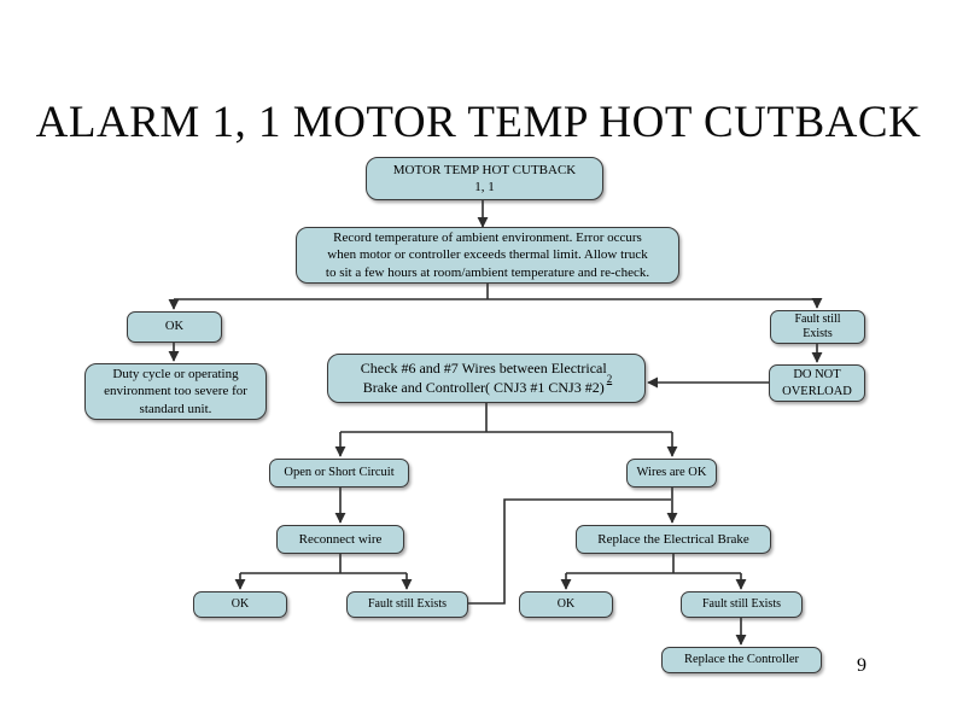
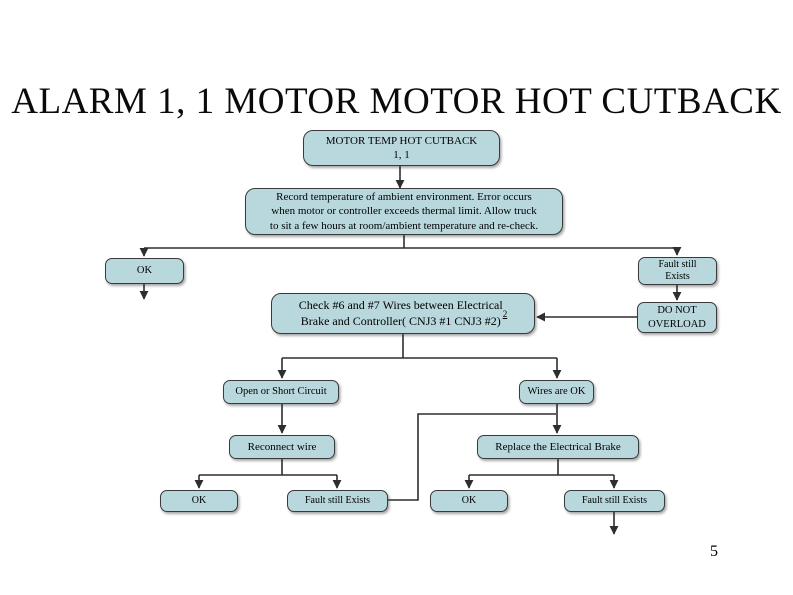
- ALARM 1, 1 MOTOR TEMP HOT CUTBACK
+ ALARM 1, 1 MOTOR MOTOR HOT CUTBACK
  MOTOR TEMP HOT CUTBACK
  1, 1
  Record temperature of ambient environment. Error occurs
  when motor or controller exceeds thermal limit. Allow truck
  to sit a few hours at room/ambient temperature and re-check.
  OK
  Fault still
  Exists
- Duty cycle or operating
- environment too severe for
- standard unit.
  Check #6 and #7 Wires between Electrical
  Brake and Controller( CNJ3 #1 CNJ3 #2)
  2
  DO NOT
  OVERLOAD
  Open or Short Circuit
  Wires are OK
  Reconnect wire
  Replace the Electrical Brake
  OK
  Fault still Exists
  OK
  Fault still Exists
- Replace the Controller
- 9
+ 5
